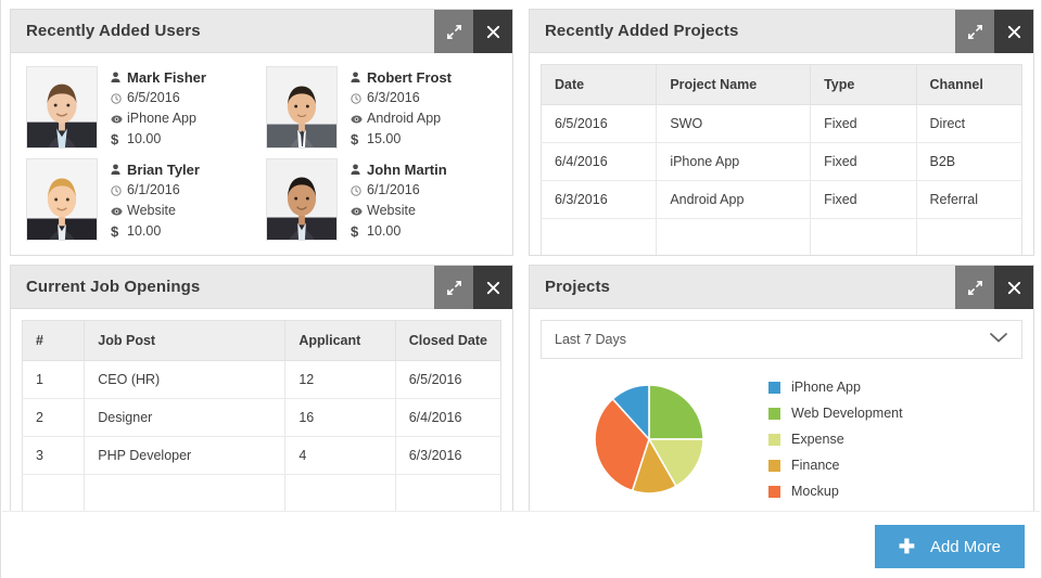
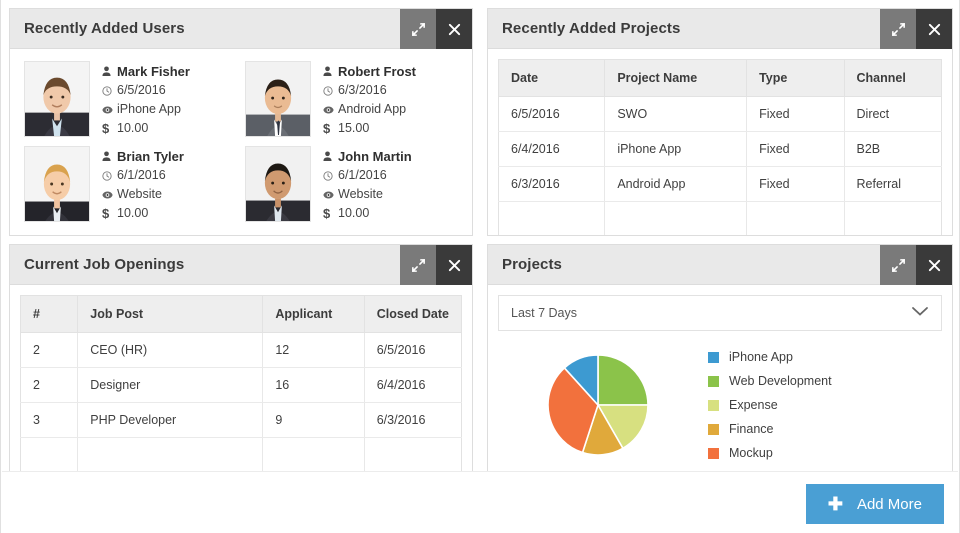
  Recently Added Users
  Mark Fisher
  6/5/2016
  iPhone App
  $
  10.00
  Robert Frost
  6/3/2016
  Android App
  $
  15.00
  Brian Tyler
  6/1/2016
  Website
  $
  10.00
  John Martin
  6/1/2016
  Website
  $
  10.00
  Recently Added Projects
  Date	Project Name	Type	Channel
  6/5/2016	SWO	Fixed	Direct
  6/4/2016	iPhone App	Fixed	B2B
  6/3/2016	Android App	Fixed	Referral
  Current Job Openings
  #	Job Post	Applicant	Closed Date
- 1	CEO (HR)	12	6/5/2016
+ 2	CEO (HR)	12	6/5/2016
  2	Designer	16	6/4/2016
- 3	PHP Developer	4	6/3/2016
+ 3	PHP Developer	9	6/3/2016
  Projects
  Last 7 Days
  iPhone App
  Web Development
  Expense
  Finance
  Mockup
  ✚
  Add More
